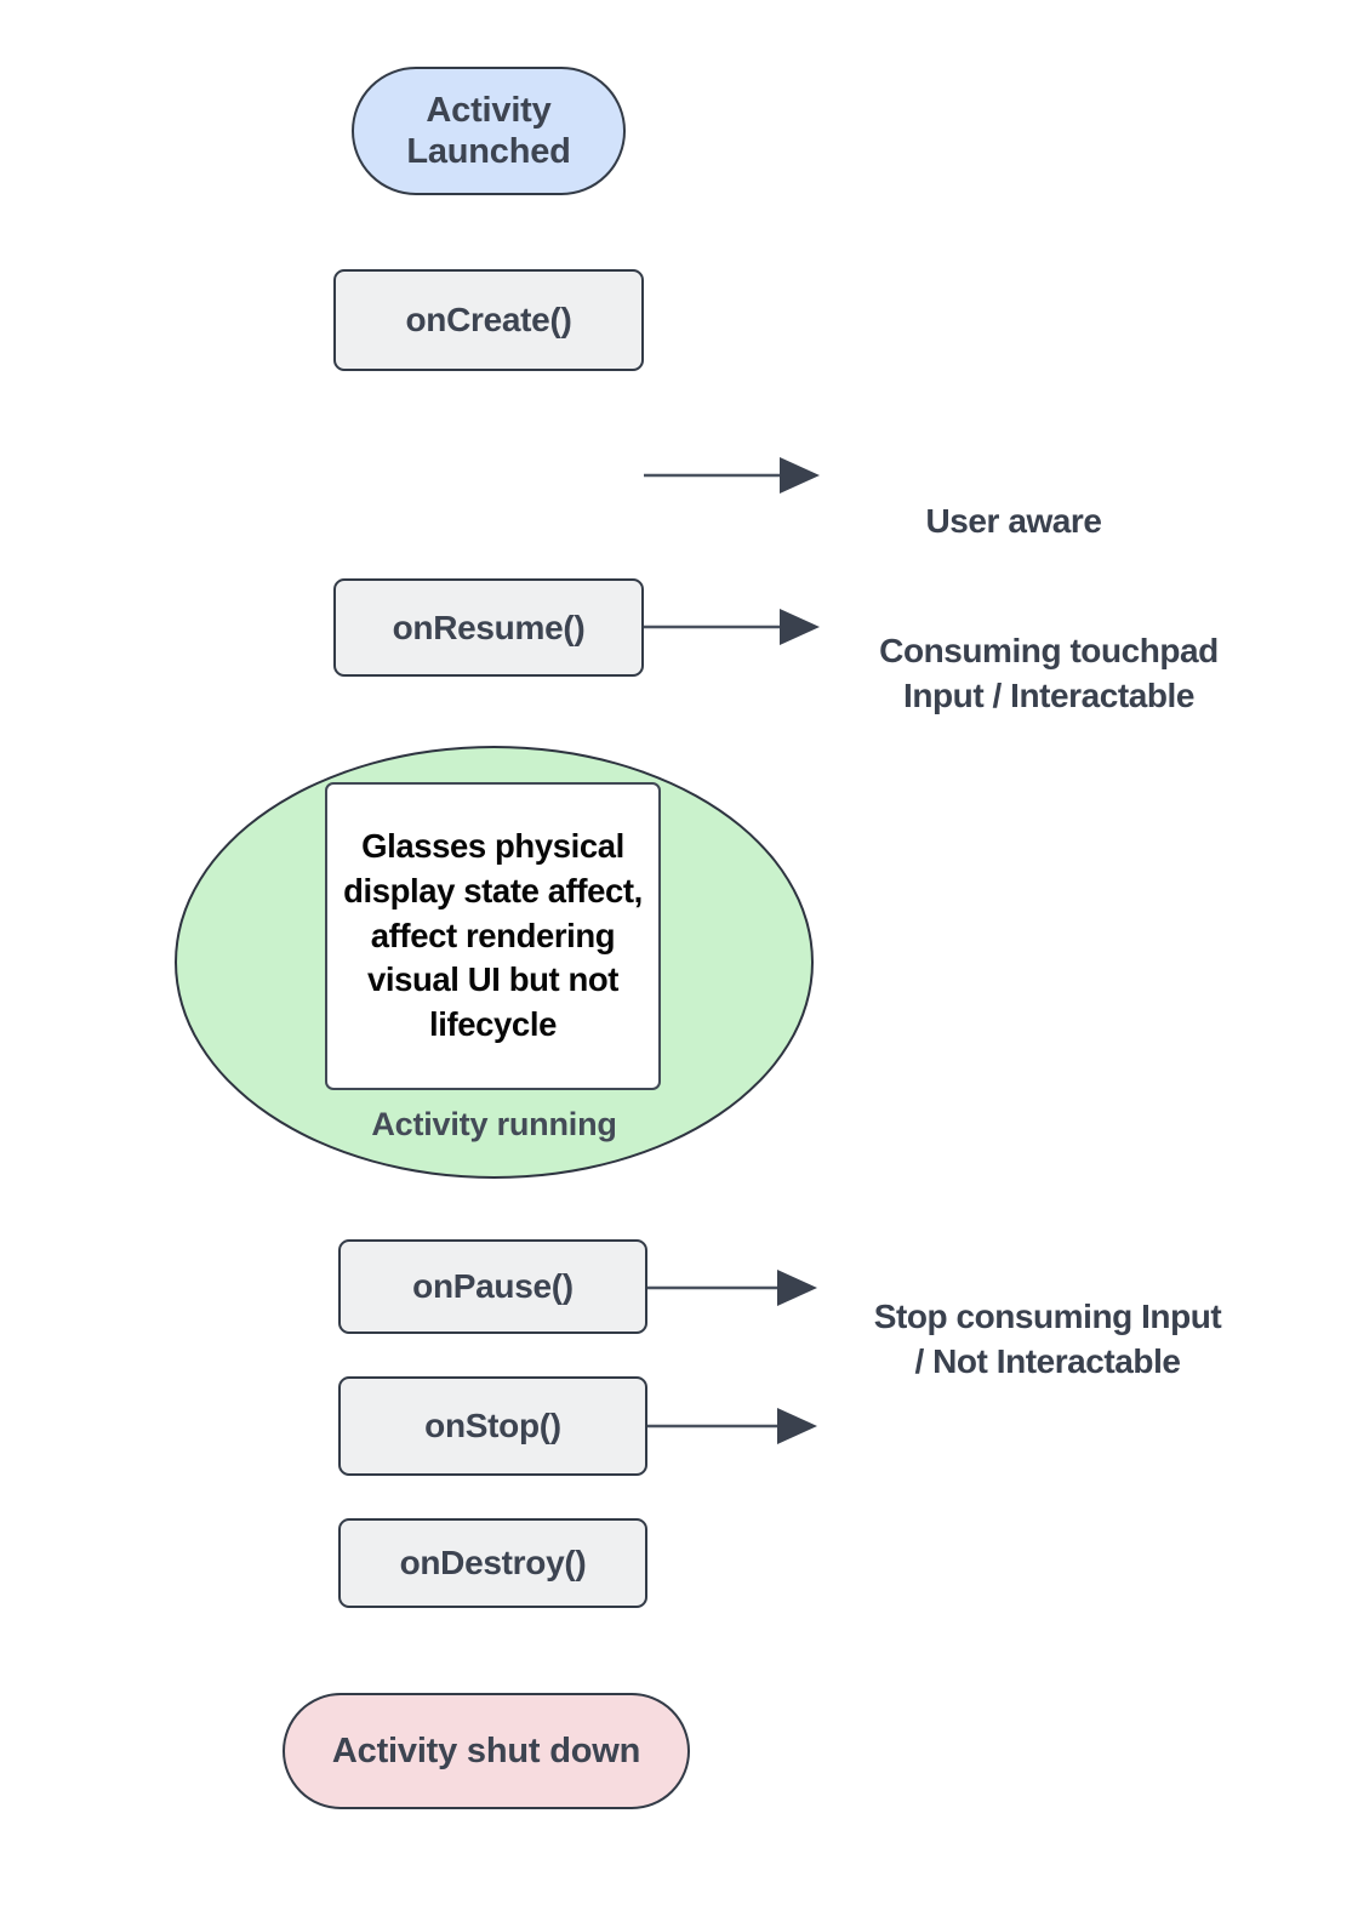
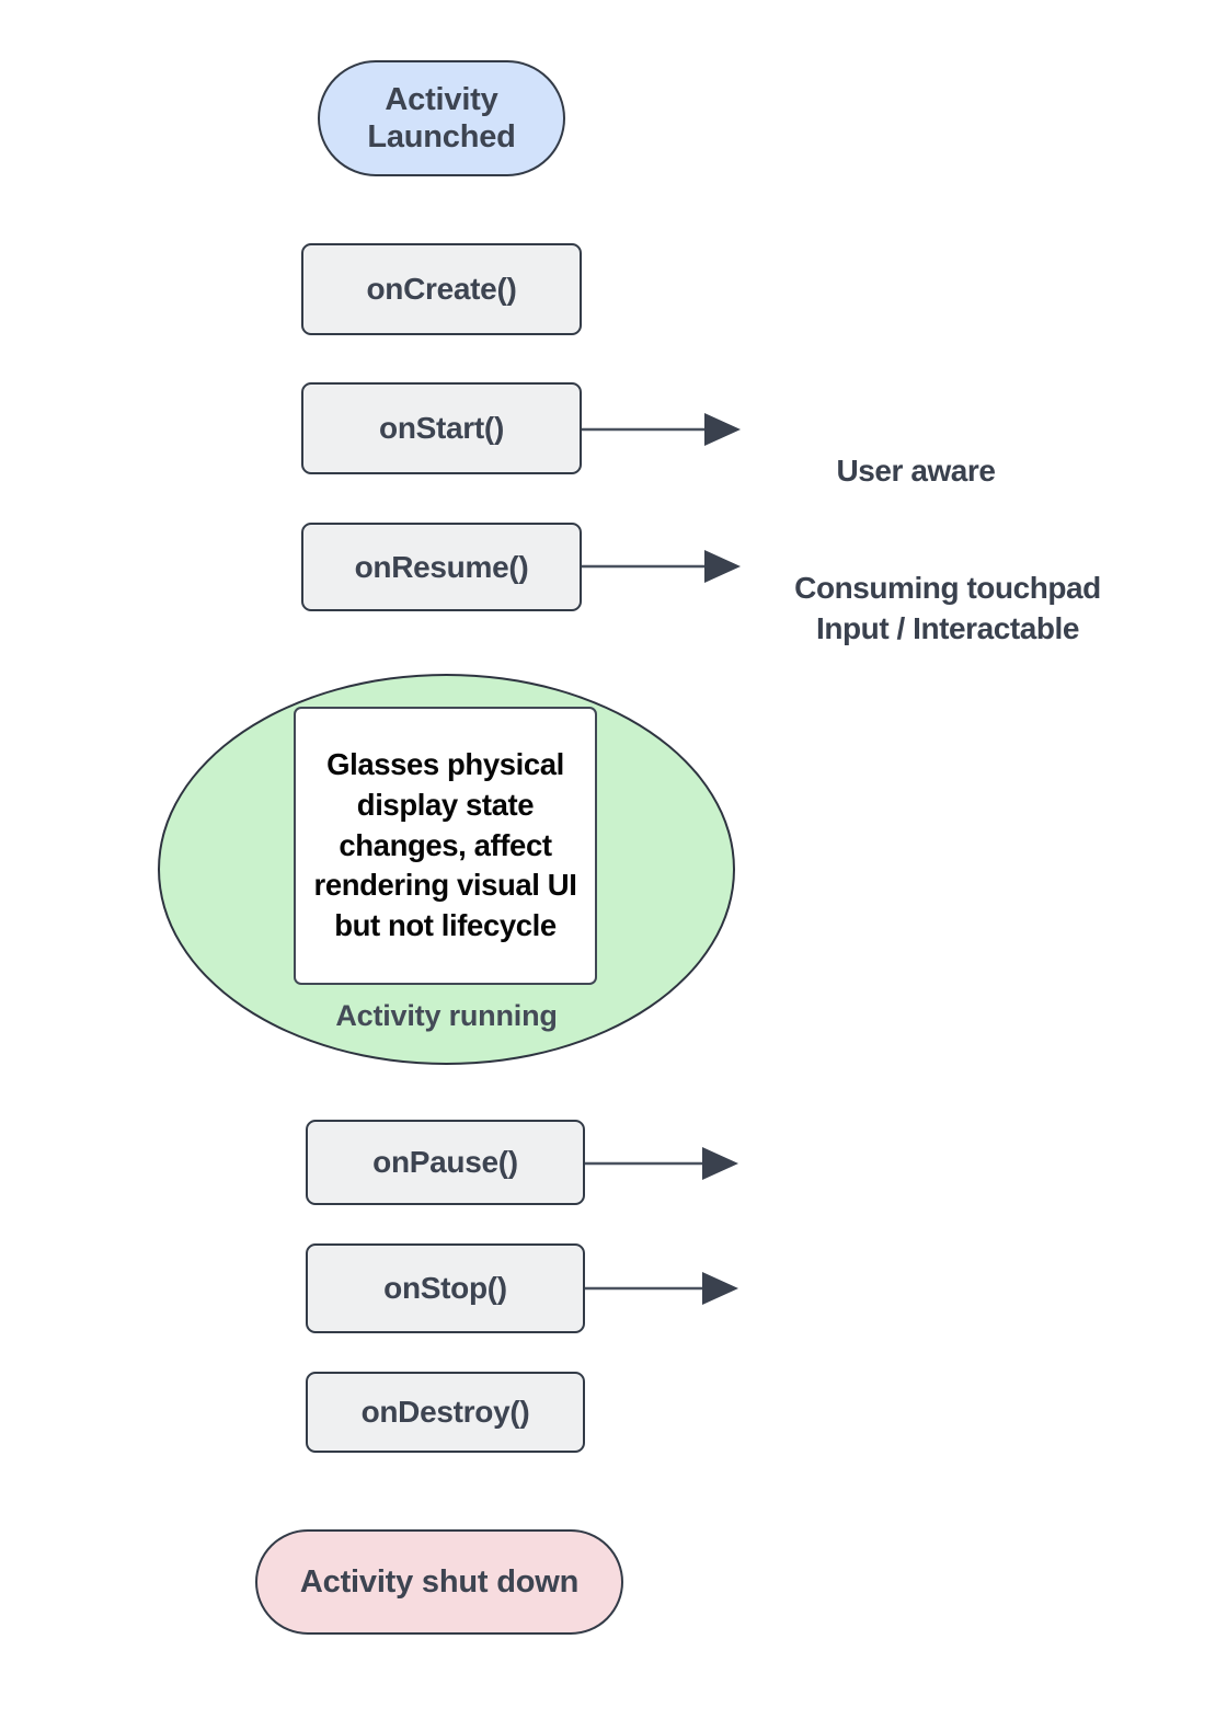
  Activity
  Launched
  onCreate()
+ onStart()
  User aware
  onResume()
  Consuming touchpad
  Input / Interactable
  Activity running
- Glasses physical display state affect, affect rendering visual UI but not lifecycle
+ Glasses physical display state changes, affect rendering visual UI but not lifecycle
  onPause()
- Stop consuming Input
- / Not Interactable
  onStop()
  onDestroy()
  Activity shut down
